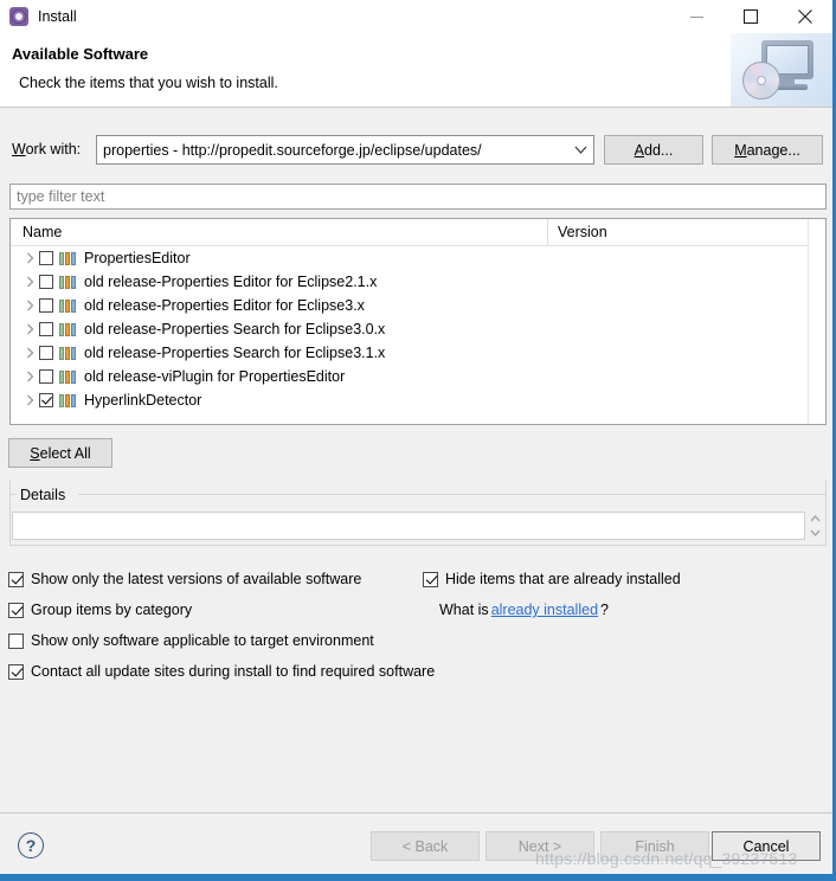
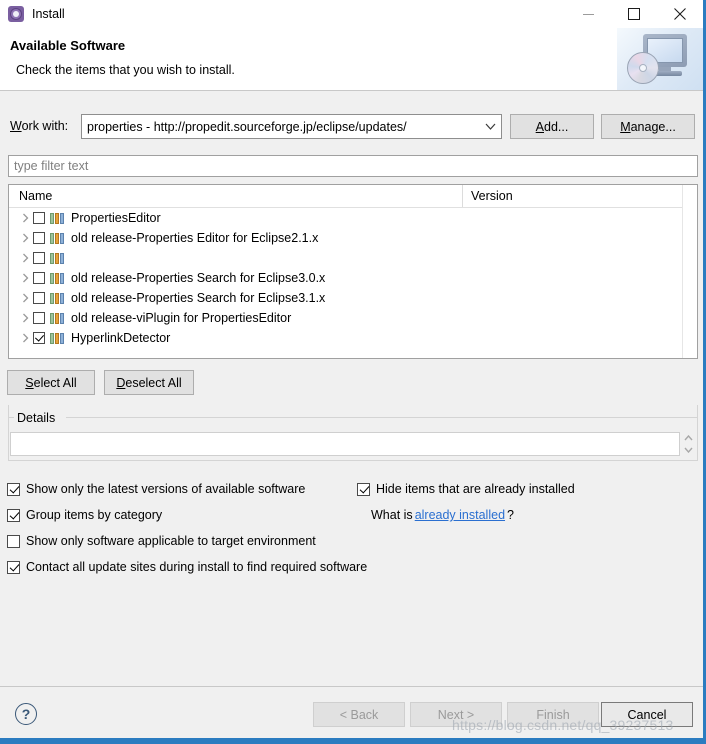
  Install
  Available Software
  Check the items that you wish to install.
  Work with:
  properties - http://propedit.sourceforge.jp/eclipse/updates/
  Add...
  Manage...
  type filter text
  Name
  Version
  PropertiesEditor
  old release-Properties Editor for Eclipse2.1.x
- old release-Properties Editor for Eclipse3.x
  old release-Properties Search for Eclipse3.0.x
  old release-Properties Search for Eclipse3.1.x
  old release-viPlugin for PropertiesEditor
  HyperlinkDetector
  Select All
+ Deselect All
  Details
  Show only the latest versions of available software
  Group items by category
  Show only software applicable to target environment
  Contact all update sites during install to find required software
  Hide items that are already installed
  What is
  already installed
  ?
  ?
  < Back
  Next >
  Finish
  Cancel
  https://blog.csdn.net/qq_39237513
